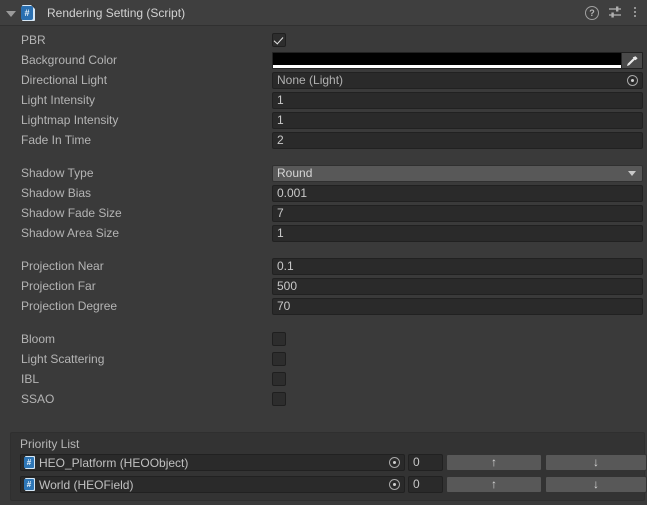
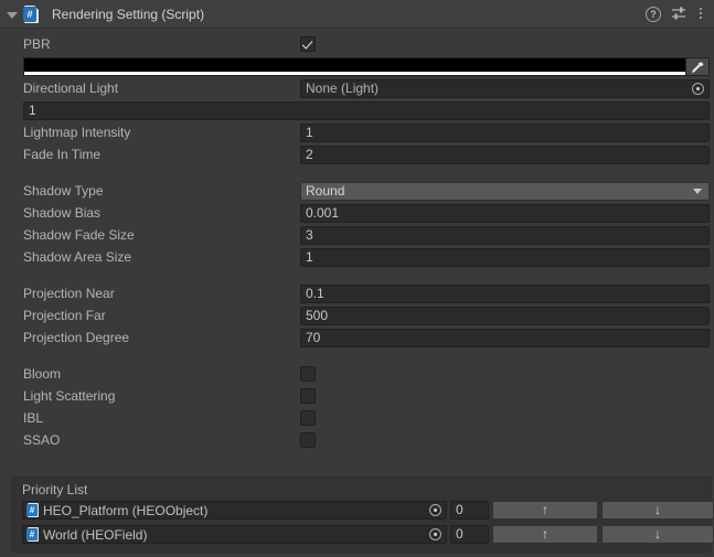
  #
  Rendering Setting (Script)
  ?
  PBR
- Background Color
  Directional Light
  None (Light)
- Light Intensity
  1
  Lightmap Intensity
  1
  Fade In Time
  2
  Shadow Type
  Round
  Shadow Bias
  0.001
  Shadow Fade Size
- 7
+ 3
  Shadow Area Size
  1
  Projection Near
  0.1
  Projection Far
  500
  Projection Degree
  70
  Bloom
  Light Scattering
  IBL
  SSAO
  Priority List
  #
  HEO_Platform (HEOObject)
  0
  ↑
  ↓
  #
  World (HEOField)
  0
  ↑
  ↓
